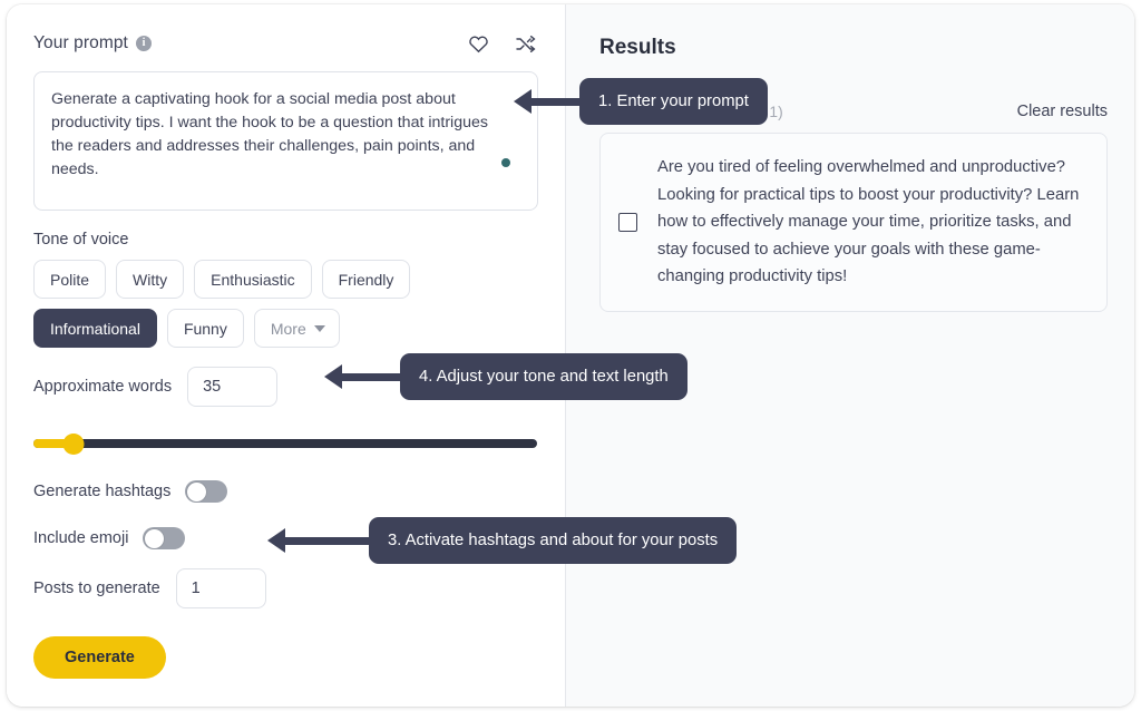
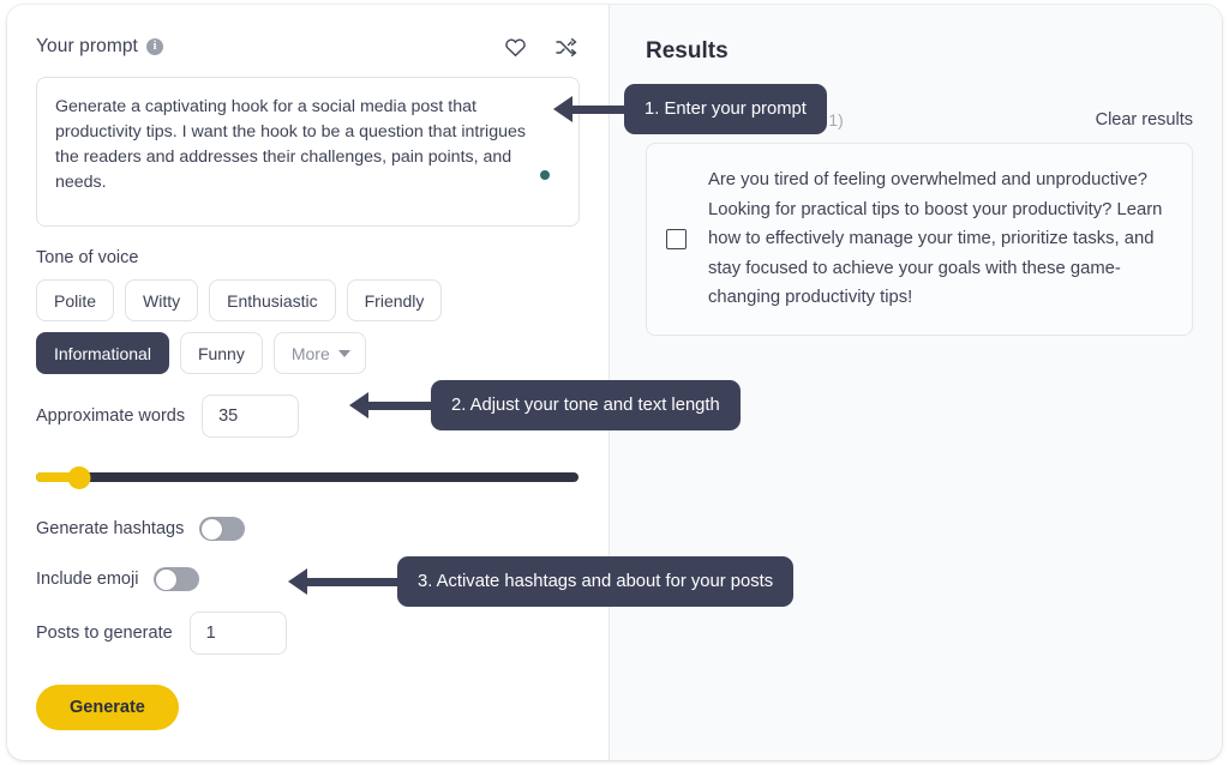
  Your prompt
  i
- Generate a captivating hook for a social media post about productivity tips. I want the hook to be a question that intrigues the readers and addresses their challenges, pain points, and needs.
+ Generate a captivating hook for a social media post that productivity tips. I want the hook to be a question that intrigues the readers and addresses their challenges, pain points, and needs.
  Tone of voice
  Polite
  Witty
  Enthusiastic
  Friendly
  Informational
  Funny
  More
  Approximate words
  35
  Generate hashtags
  Include emoji
  Posts to generate
  1
  Generate
  Results
  Clear results
  Are you tired of feeling overwhelmed and unproductive? Looking for practical tips to boost your productivity? Learn how to effectively manage your time, prioritize tasks, and stay focused to achieve your goals with these game-changing productivity tips!
  1. Enter your prompt
- 4. Adjust your tone and text length
+ 2. Adjust your tone and text length
  3. Activate hashtags and about for your posts
